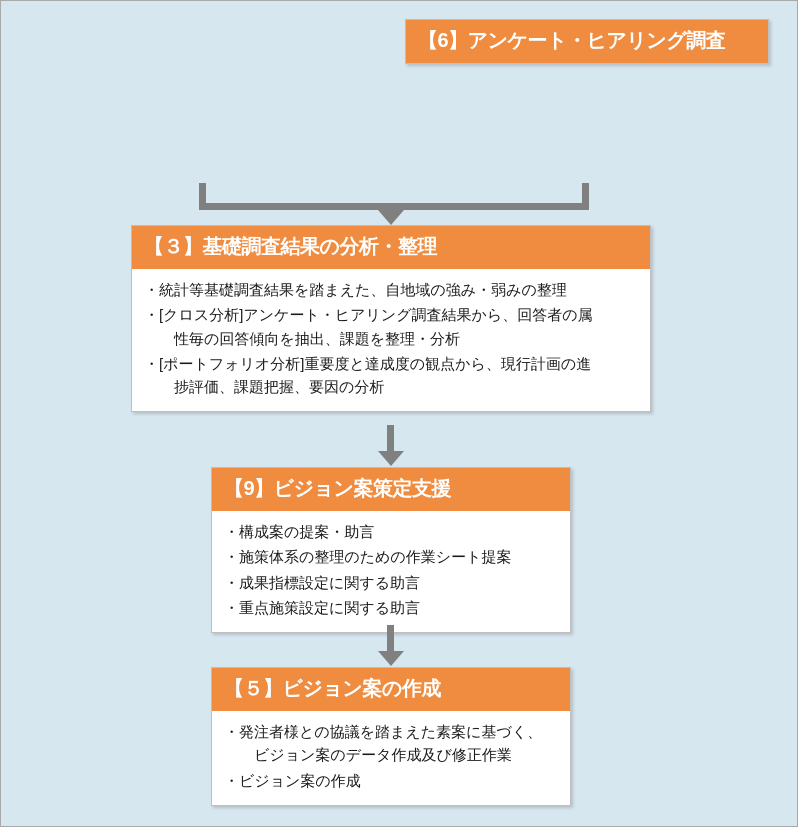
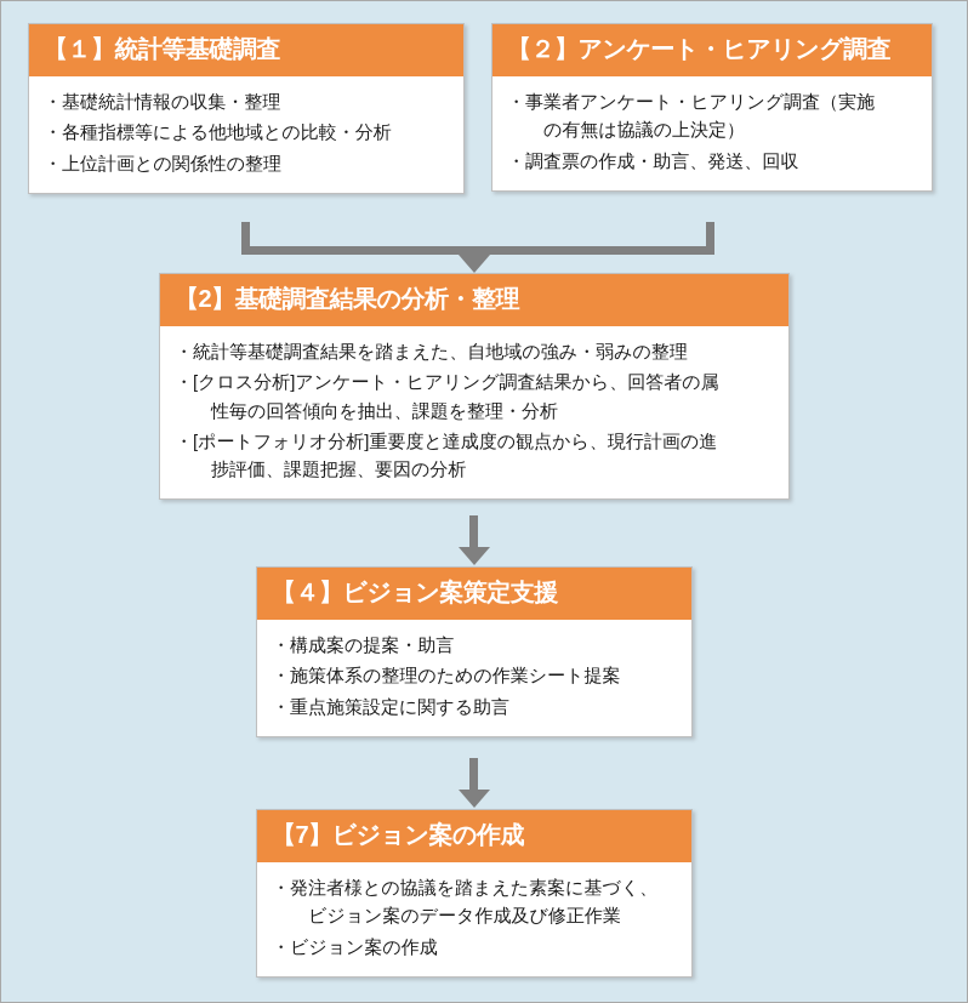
+ 【１】統計等基礎調査
+ ・基礎統計情報の収集・整理
+ ・各種指標等による他地域との比較・分析
+ ・上位計画との関係性の整理
- 【6】アンケート・ヒアリング調査
+ 【２】アンケート・ヒアリング調査
+ ・事業者アンケート・ヒアリング調査（実施
+ の有無は協議の上決定）
+ ・調査票の作成・助言、発送、回収
- 【３】基礎調査結果の分析・整理
+ 【2】基礎調査結果の分析・整理
  ・統計等基礎調査結果を踏まえた、自地域の強み・弱みの整理
  ・[クロス分析]アンケート・ヒアリング調査結果から、回答者の属
  性毎の回答傾向を抽出、課題を整理・分析
  ・[ポートフォリオ分析]重要度と達成度の観点から、現行計画の進
  捗評価、課題把握、要因の分析
- 【9】ビジョン案策定支援
+ 【４】ビジョン案策定支援
  ・構成案の提案・助言
  ・施策体系の整理のための作業シート提案
- ・成果指標設定に関する助言
  ・重点施策設定に関する助言
- 【５】ビジョン案の作成
+ 【7】ビジョン案の作成
  ・発注者様との協議を踏まえた素案に基づく、
  ビジョン案のデータ作成及び修正作業
  ・ビジョン案の作成
